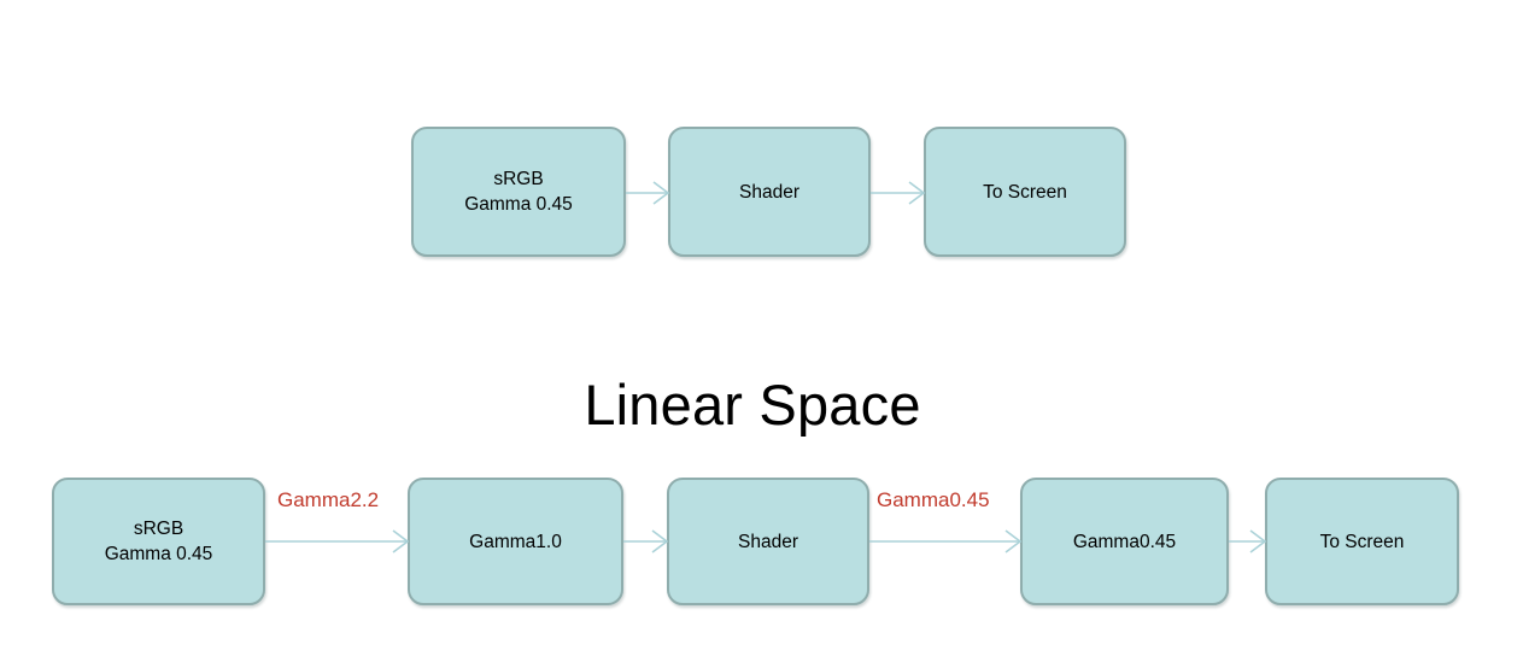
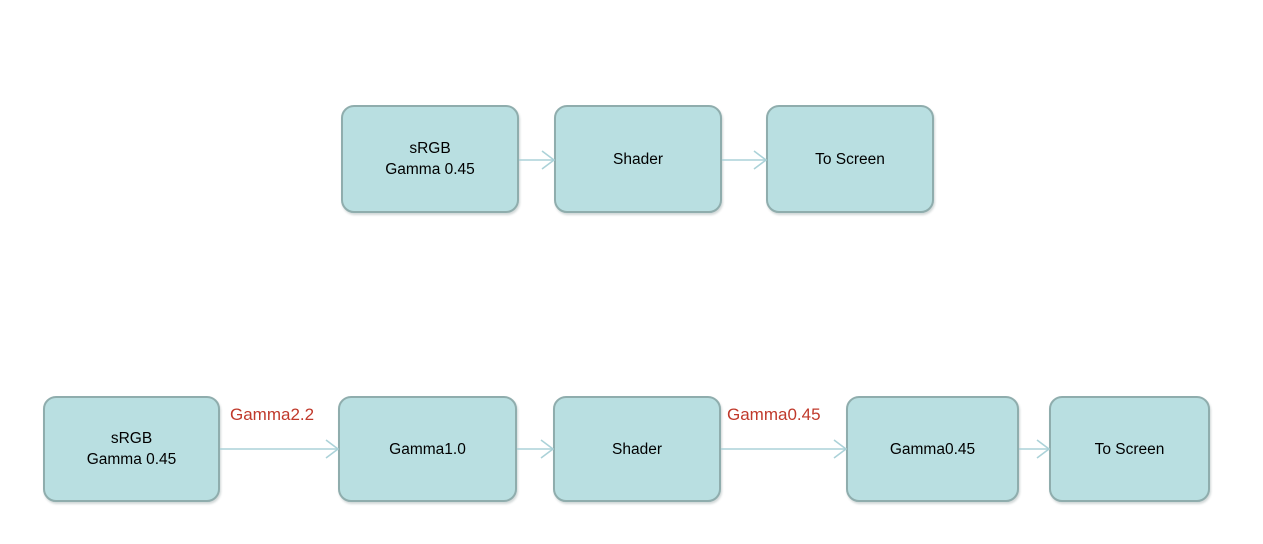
  sRGB
  Gamma 0.45
  Shader
  To Screen
- Linear Space
  sRGB
  Gamma 0.45
  Gamma1.0
  Shader
  Gamma0.45
  To Screen
  Gamma2.2
  Gamma0.45
